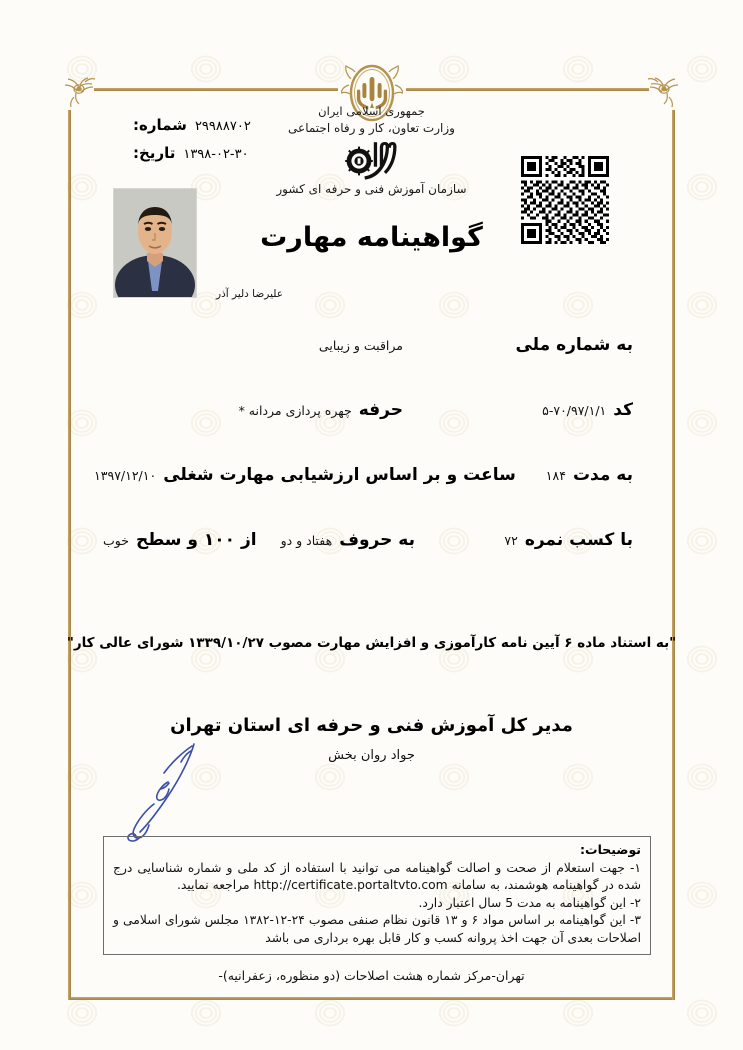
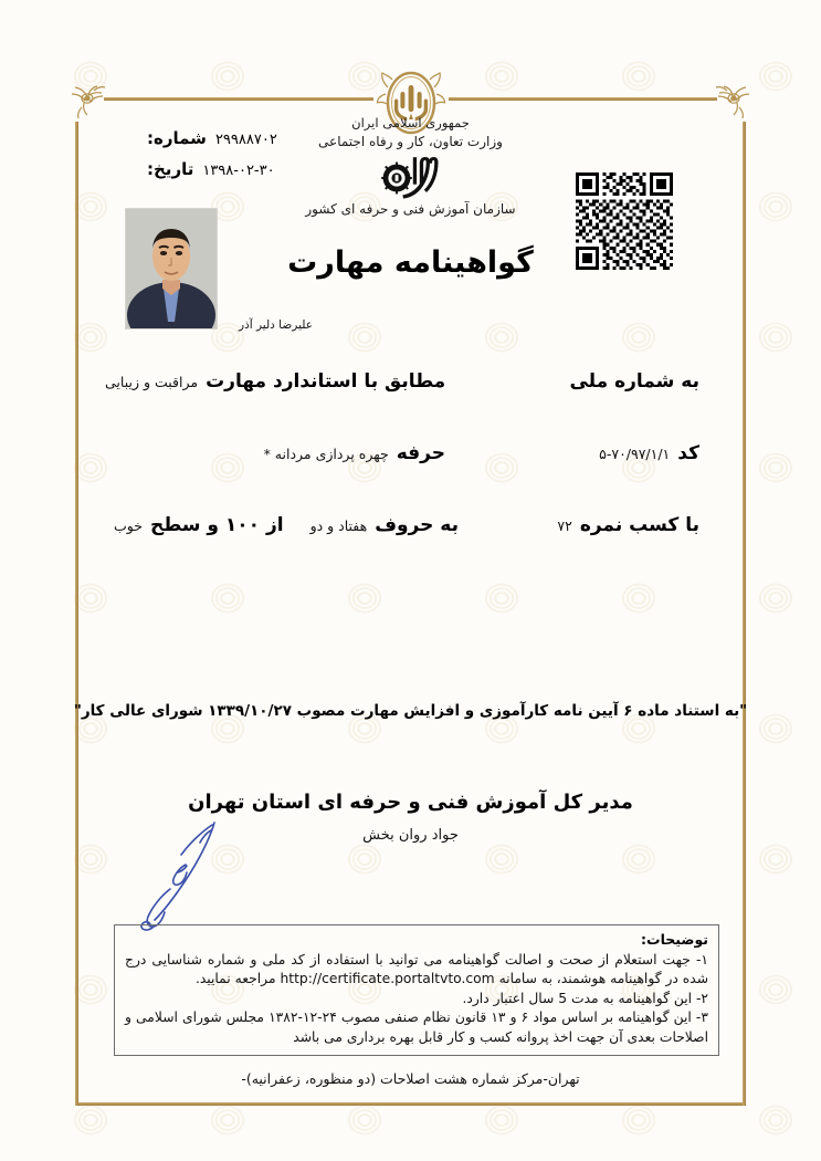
  جمهوری اسلامی ایران
  وزارت تعاون، کار و رفاه اجتماعی
  سازمان آموزش فنی و حرفه ای کشور
  ۲۹۹۸۸۷۰۲
  شماره:
  ۱۳۹۸-۰۲-۳۰
  تاریخ:
  علیرضا دلیر آذر
  گواهینامه مهارت
  به شماره ملی
+ مطابق با استاندارد مهارت
  مراقبت و زیبایی
  کد
  ۵-۷۰/۹۷/۱/۱
  حرفه
  چهره پردازی مردانه *
- به مدت
- ۱۸۴
- ساعت و بر اساس ارزشیابی مهارت شغلی
- ۱۳۹۷/۱۲/۱۰
  با کسب نمره
  ۷۲
  به حروف
  هفتاد و دو
  از ۱۰۰ و سطح
  خوب
  "به استناد ماده ۶ آیین نامه کارآموزی و افزایش مهارت مصوب ۱۳۳۹/۱۰/۲۷ شورای عالی کار"
  مدیر کل آموزش فنی و حرفه ای استان تهران
  جواد روان بخش
  توضیحات:
  ۱- جهت استعلام از صحت و اصالت گواهینامه می توانید با استفاده از کد ملی و شماره شناسایی درج شده در گواهینامه هوشمند، به سامانه http://certificate.portaltvto.com مراجعه نمایید.
  ۲- این گواهینامه به مدت 5 سال اعتبار دارد.
  ۳- این گواهینامه بر اساس مواد ۶ و ۱۳ قانون نظام صنفی مصوب ۲۴-۱۲-۱۳۸۲ مجلس شورای اسلامی و اصلاحات بعدی آن جهت اخذ پروانه کسب و کار قابل بهره برداری می باشد
  تهران-مرکز شماره هشت اصلاحات (دو منظوره، زعفرانیه)-
